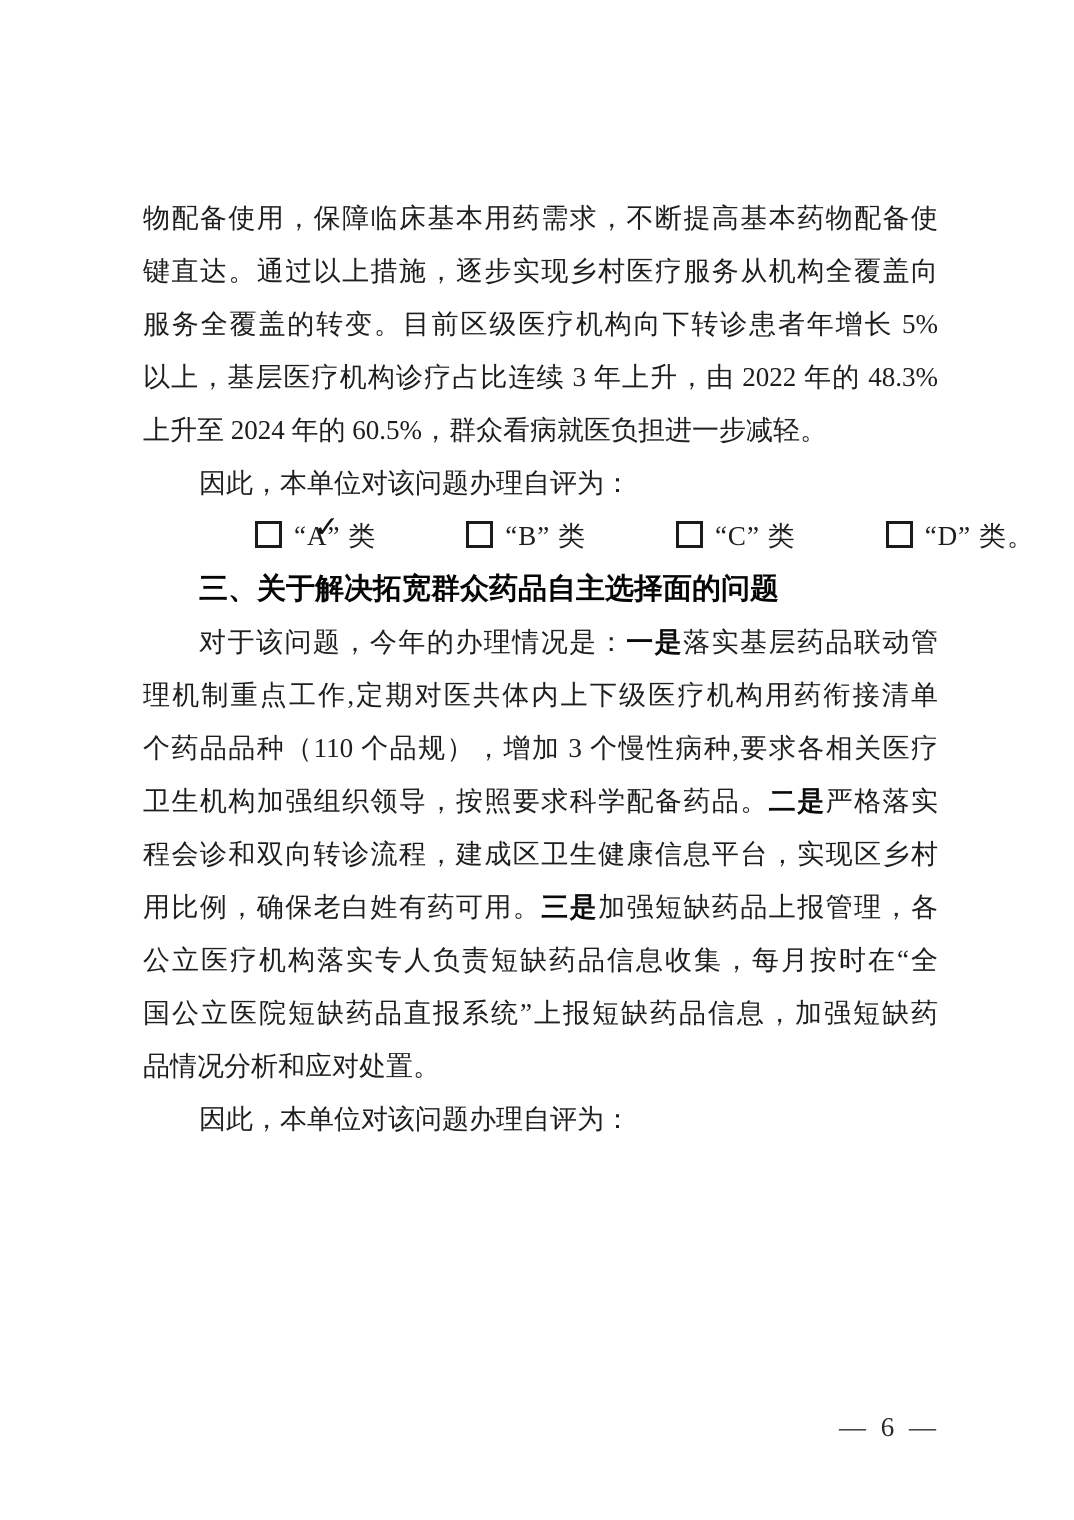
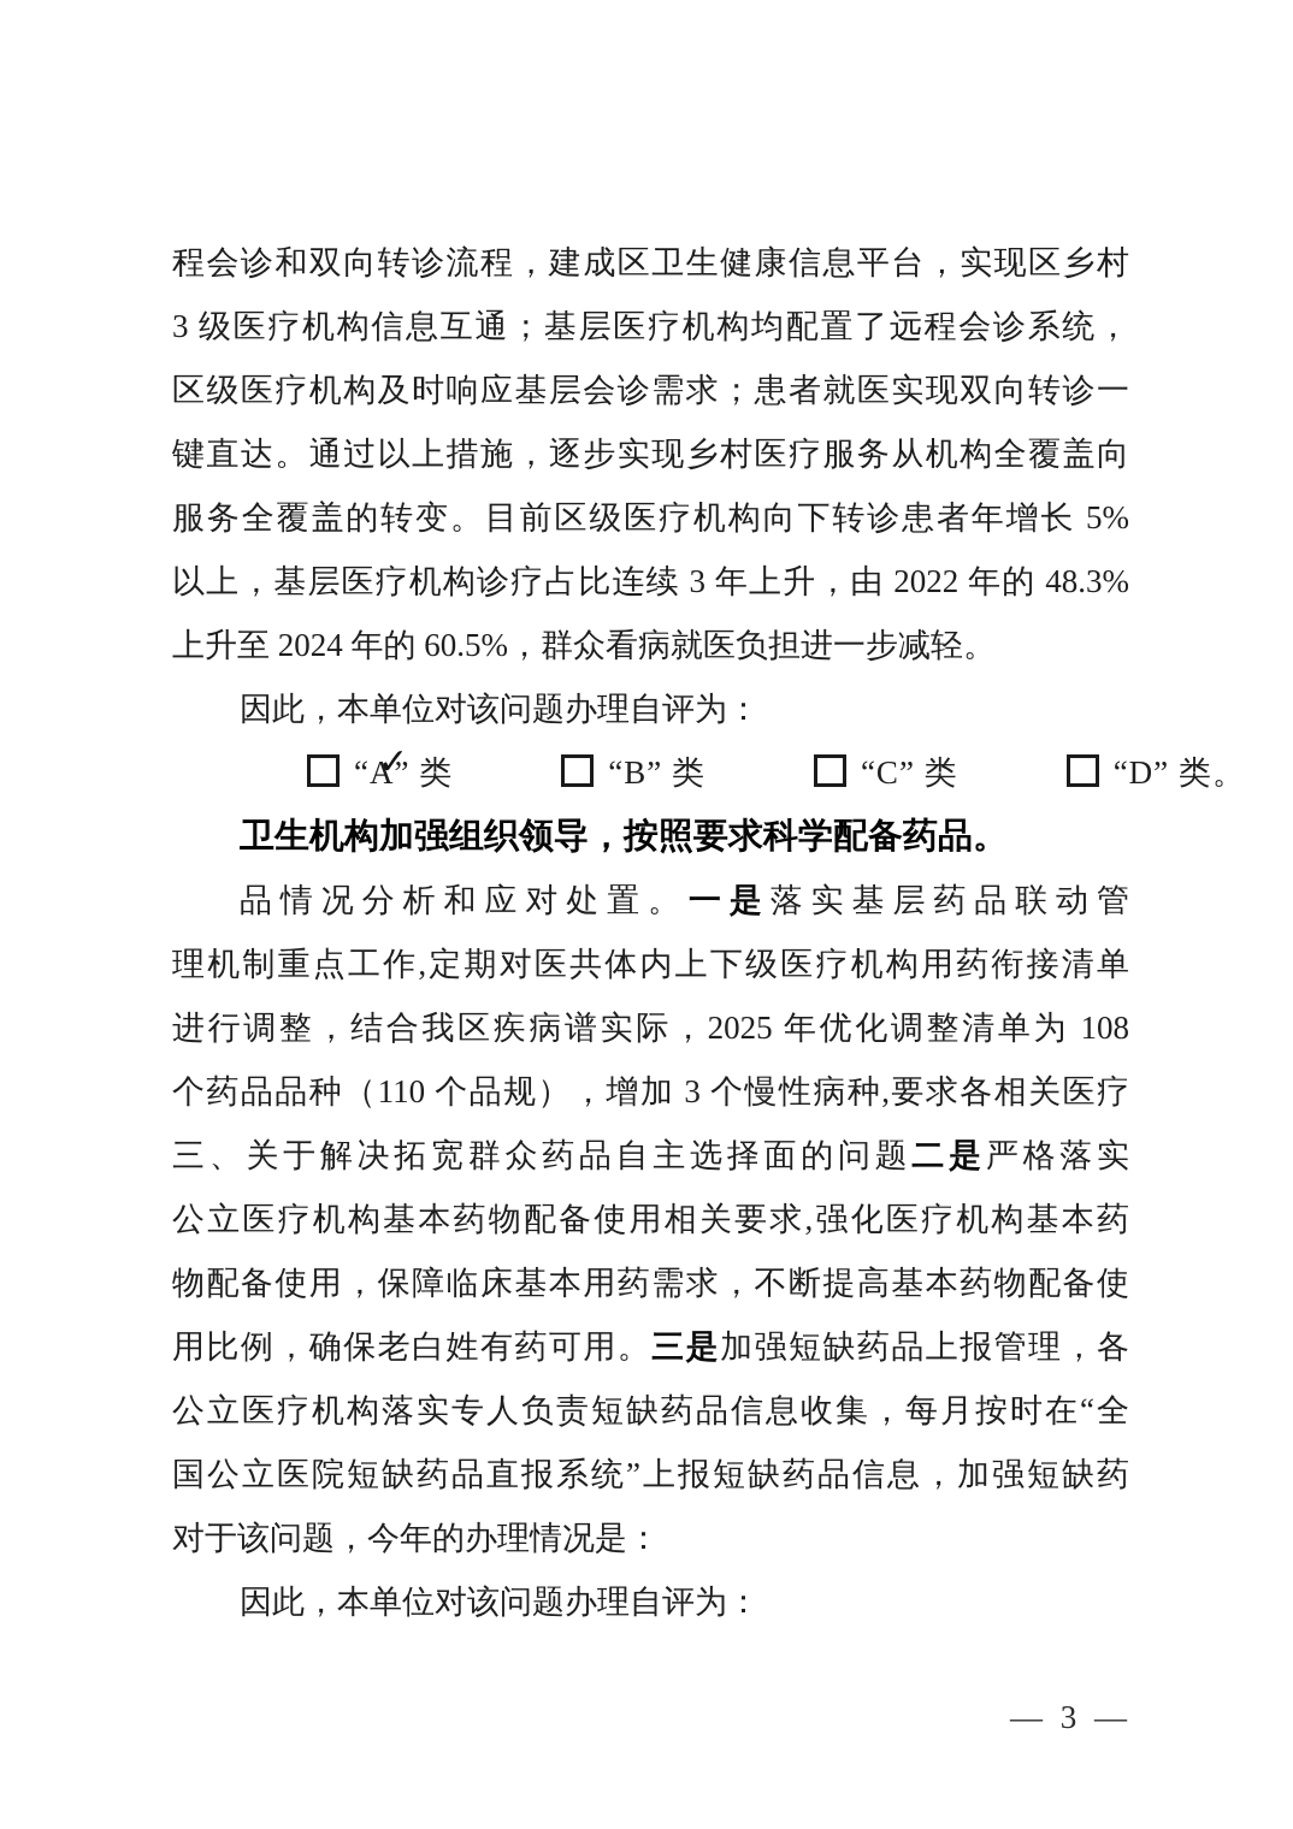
- 物配备使用，保障临床基本用药需求，不断提高基本药物配备使
+ 程会诊和双向转诊流程，建成区卫生健康信息平台，实现区乡村
+ 3 级医疗机构信息互通；基层医疗机构均配置了远程会诊系统，
+ 区级医疗机构及时响应基层会诊需求；患者就医实现双向转诊一
  键直达。通过以上措施，逐步实现乡村医疗服务从机构全覆盖向
  服务全覆盖的转变。目前区级医疗机构向下转诊患者年增长 5%
  以上，基层医疗机构诊疗占比连续 3 年上升，由 2022 年的 48.3%
  上升至 2024 年的 60.5%，群众看病就医负担进一步减轻。
  因此，本单位对该问题办理自评为：
  “A” 类 “B” 类 “C” 类 “D” 类。
- 三、关于解决拓宽群众药品自主选择面的问题
+ 卫生机构加强组织领导，按照要求科学配备药品。
- 对于该问题，今年的办理情况是：一是落实基层药品联动管
+ 品情况分析和应对处置。一是落实基层药品联动管
  理机制重点工作,定期对医共体内上下级医疗机构用药衔接清单
+ 进行调整，结合我区疾病谱实际，2025 年优化调整清单为 108
  个药品品种（110 个品规），增加 3 个慢性病种,要求各相关医疗
- 卫生机构加强组织领导，按照要求科学配备药品。二是严格落实
+ 三、关于解决拓宽群众药品自主选择面的问题二是严格落实
+ 公立医疗机构基本药物配备使用相关要求,强化医疗机构基本药
- 程会诊和双向转诊流程，建成区卫生健康信息平台，实现区乡村
+ 物配备使用，保障临床基本用药需求，不断提高基本药物配备使
  用比例，确保老白姓有药可用。三是加强短缺药品上报管理，各
  公立医疗机构落实专人负责短缺药品信息收集，每月按时在“全
  国公立医院短缺药品直报系统”上报短缺药品信息，加强短缺药
- 品情况分析和应对处置。
+ 对于该问题，今年的办理情况是：
  因此，本单位对该问题办理自评为：
- — 6 —
+ — 3 —
